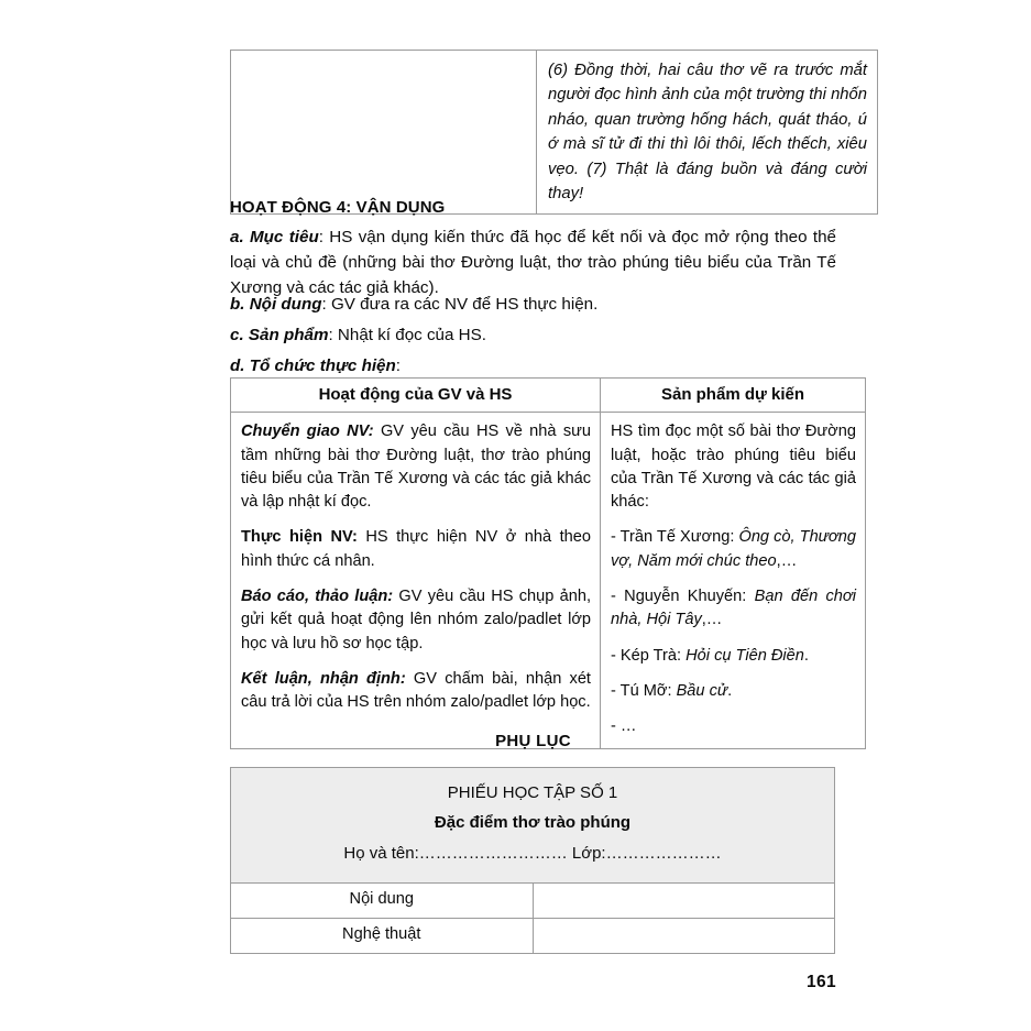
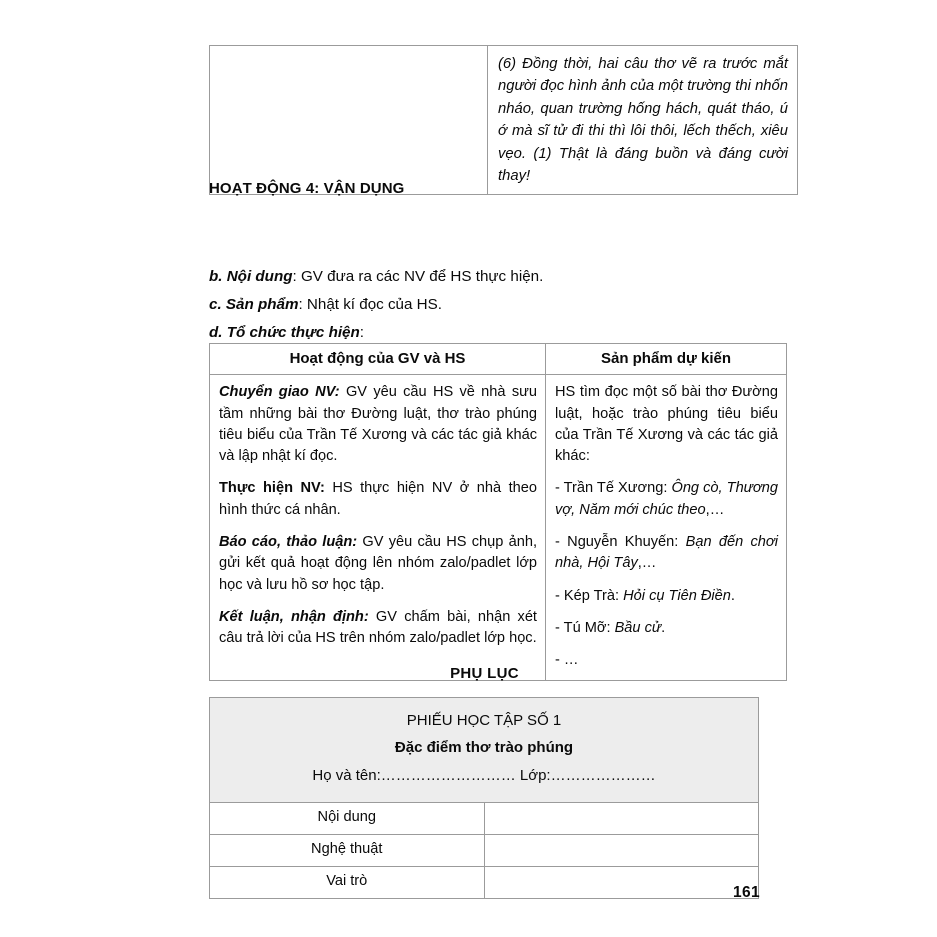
- 	(6) Đồng thời, hai câu thơ vẽ ra trước mắt người đọc hình ảnh của một trường thi nhốn nháo, quan trường hống hách, quát tháo, ú ớ mà sĩ tử đi thi thì lôi thôi, lếch thếch, xiêu vẹo. (7) Thật là đáng buồn và đáng cười thay!
+ 	(6) Đồng thời, hai câu thơ vẽ ra trước mắt người đọc hình ảnh của một trường thi nhốn nháo, quan trường hống hách, quát tháo, ú ớ mà sĩ tử đi thi thì lôi thôi, lếch thếch, xiêu vẹo. (1) Thật là đáng buồn và đáng cười thay!
  HOẠT ĐỘNG 4: VẬN DỤNG
- a. Mục tiêu: HS vận dụng kiến thức đã học để kết nối và đọc mở rộng theo thể loại và chủ đề (những bài thơ Đường luật, thơ trào phúng tiêu biểu của Trần Tế Xương và các tác giả khác).
  b. Nội dung: GV đưa ra các NV để HS thực hiện.
  c. Sản phẩm: Nhật kí đọc của HS.
  d. Tổ chức thực hiện:
  Hoạt động của GV và HS	Sản phẩm dự kiến
  Chuyển giao NV: GV yêu cầu HS về nhà sưu tầm những bài thơ Đường luật, thơ trào phúng tiêu biểu của Trần Tế Xương và các tác giả khác và lập nhật kí đọc. Thực hiện NV: HS thực hiện NV ở nhà theo hình thức cá nhân. Báo cáo, thảo luận: GV yêu cầu HS chụp ảnh, gửi kết quả hoạt động lên nhóm zalo/padlet lớp học và lưu hồ sơ học tập. Kết luận, nhận định: GV chấm bài, nhận xét câu trả lời của HS trên nhóm zalo/padlet lớp học.	HS tìm đọc một số bài thơ Đường luật, hoặc trào phúng tiêu biểu của Trần Tế Xương và các tác giả khác: - Trần Tế Xương: Ông cò, Thương vợ, Năm mới chúc theo,… - Nguyễn Khuyến: Bạn đến chơi nhà, Hội Tây,… - Kép Trà: Hỏi cụ Tiên Điền. - Tú Mỡ: Bầu cử. - …
  PHỤ LỤC
  PHIẾU HỌC TẬP SỐ 1 Đặc điểm thơ trào phúng Họ và tên:……………………… Lớp:…………………
  Nội dung
  Nghệ thuật
+ Vai trò
  161
